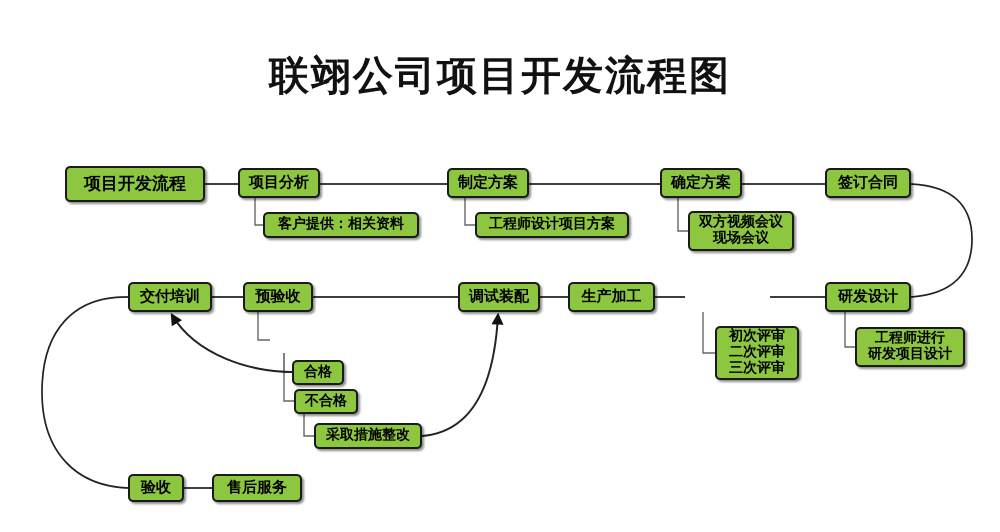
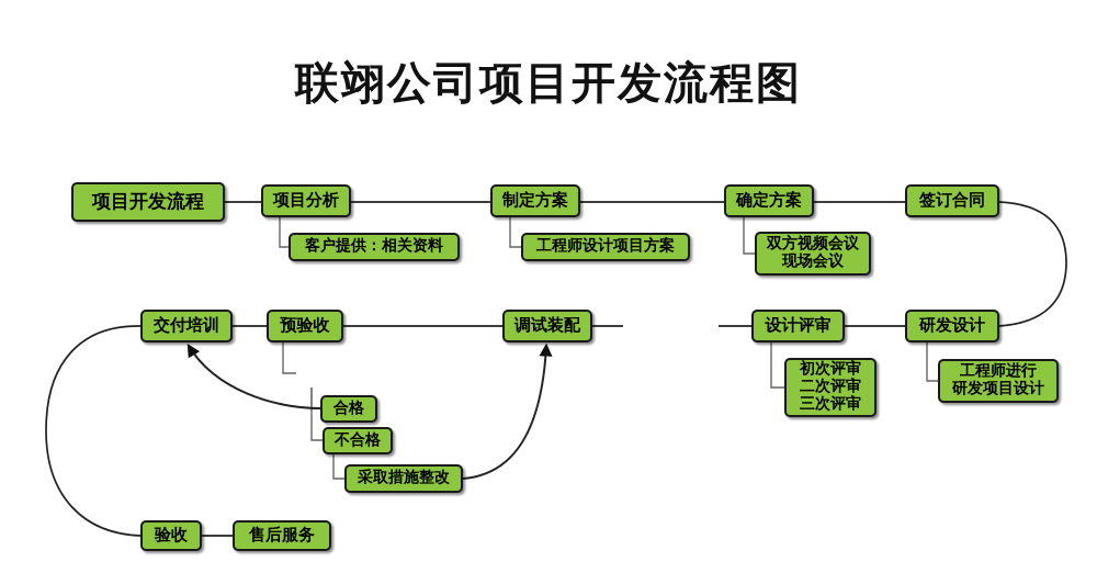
  联翊公司项目开发流程图
  项目开发流程
  项目分析
  客户提供：相关资料
  制定方案
  工程师设计项目方案
  确定方案
  双方视频会议
  现场会议
  签订合同
  研发设计
  工程师进行
  研发项目设计
+ 设计评审
  初次评审
  二次评审
  三次评审
- 生产加工
  调试装配
  预验收
  合格
  不合格
  采取措施整改
  交付培训
  验收
  售后服务
